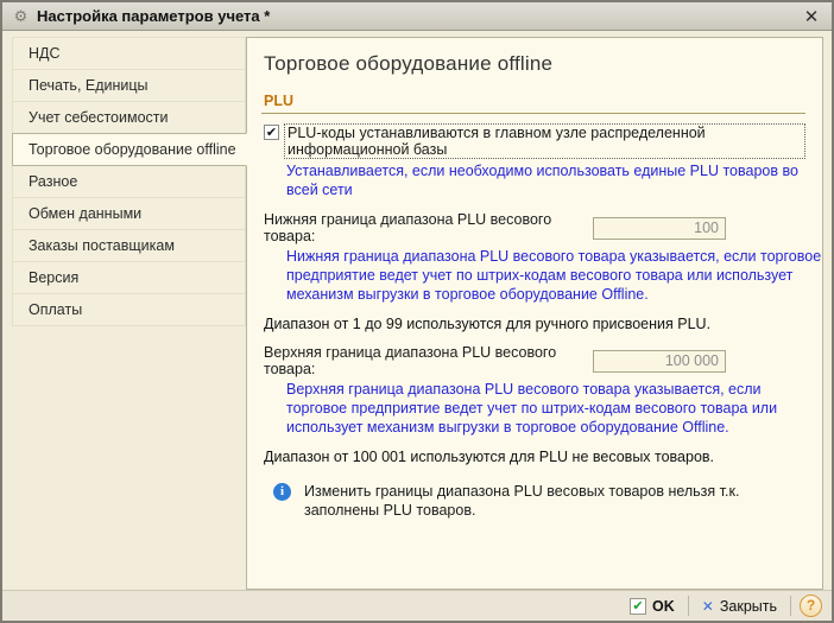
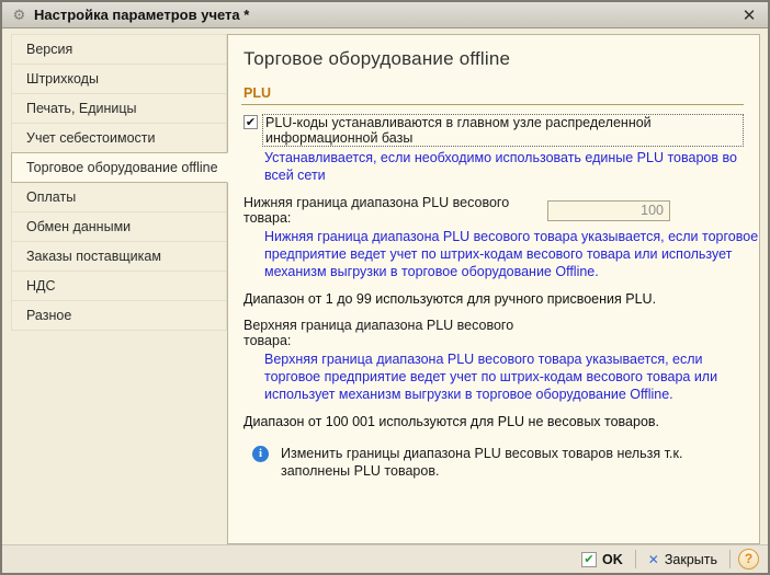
  ⚙
  Настройка параметров учета *
  ✕
- НДС
+ Версия
+ Штрихкоды
  Печать, Единицы
  Учет себестоимости
  Торговое оборудование offline
- Разное
+ Оплаты
  Обмен данными
  Заказы поставщикам
- Версия
+ НДС
- Оплаты
+ Разное
  Торговое оборудование offline
  PLU
  ✔
  PLU-коды устанавливаются в главном узле распределенной информационной базы
  Устанавливается, если необходимо использовать единые PLU товаров во всей сети
  Нижняя граница диапазона PLU весового товара:
  100
  Нижняя граница диапазона PLU весового товара указывается, если торговое предприятие ведет учет по штрих-кодам весового товара или использует механизм выгрузки в торговое оборудование Offline.
  Диапазон от 1 до 99 используются для ручного присвоения PLU.
  Верхняя граница диапазона PLU весового товара:
- 100 000
  Верхняя граница диапазона PLU весового товара указывается, если торговое предприятие ведет учет по штрих-кодам весового товара или использует механизм выгрузки в торговое оборудование Offline.
  Диапазон от 100 001 используются для PLU не весовых товаров.
  i
  Изменить границы диапазона PLU весовых товаров нельзя т.к. заполнены PLU товаров.
  ✔
  OK
  ✕
  Закрыть
  ?
